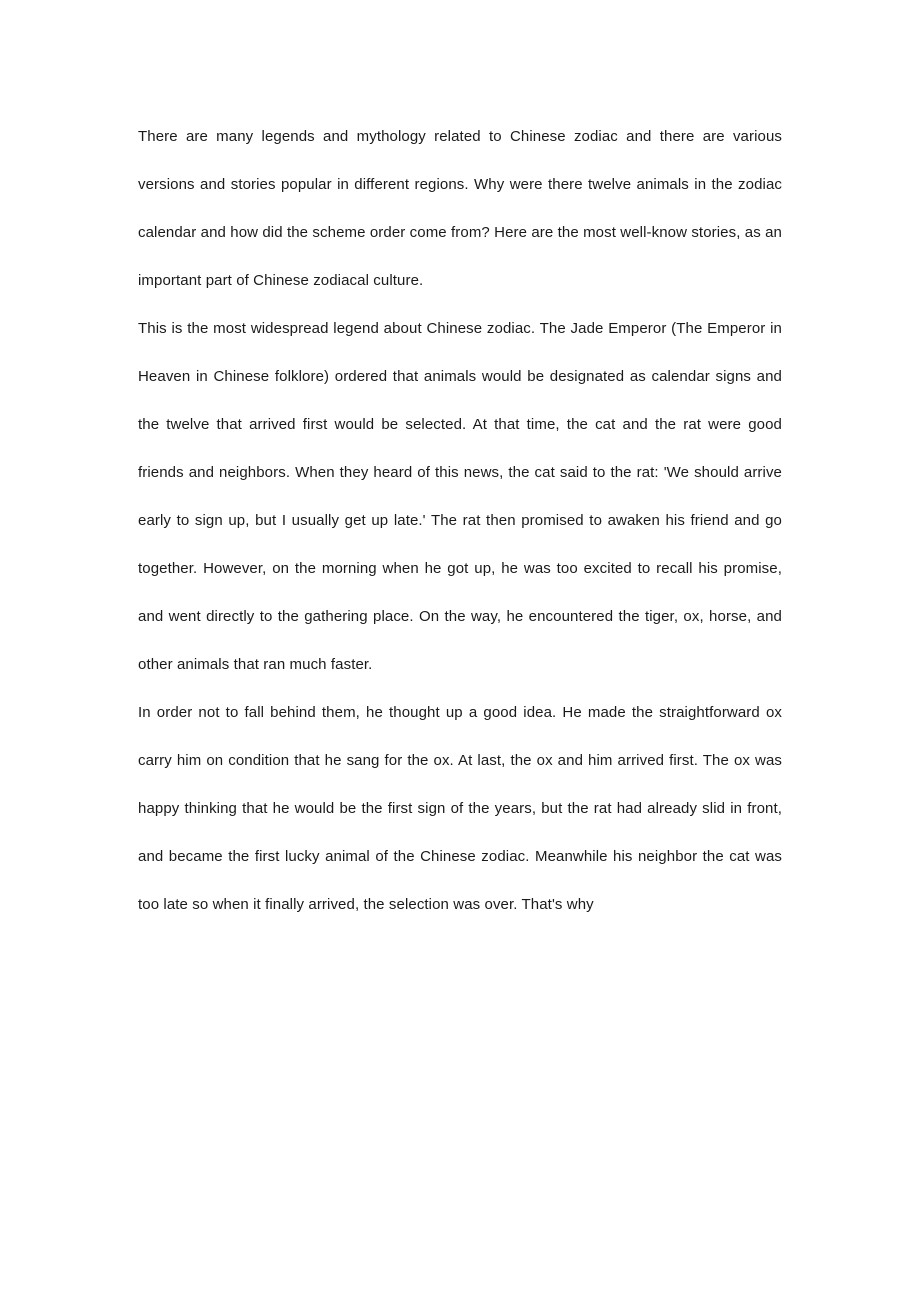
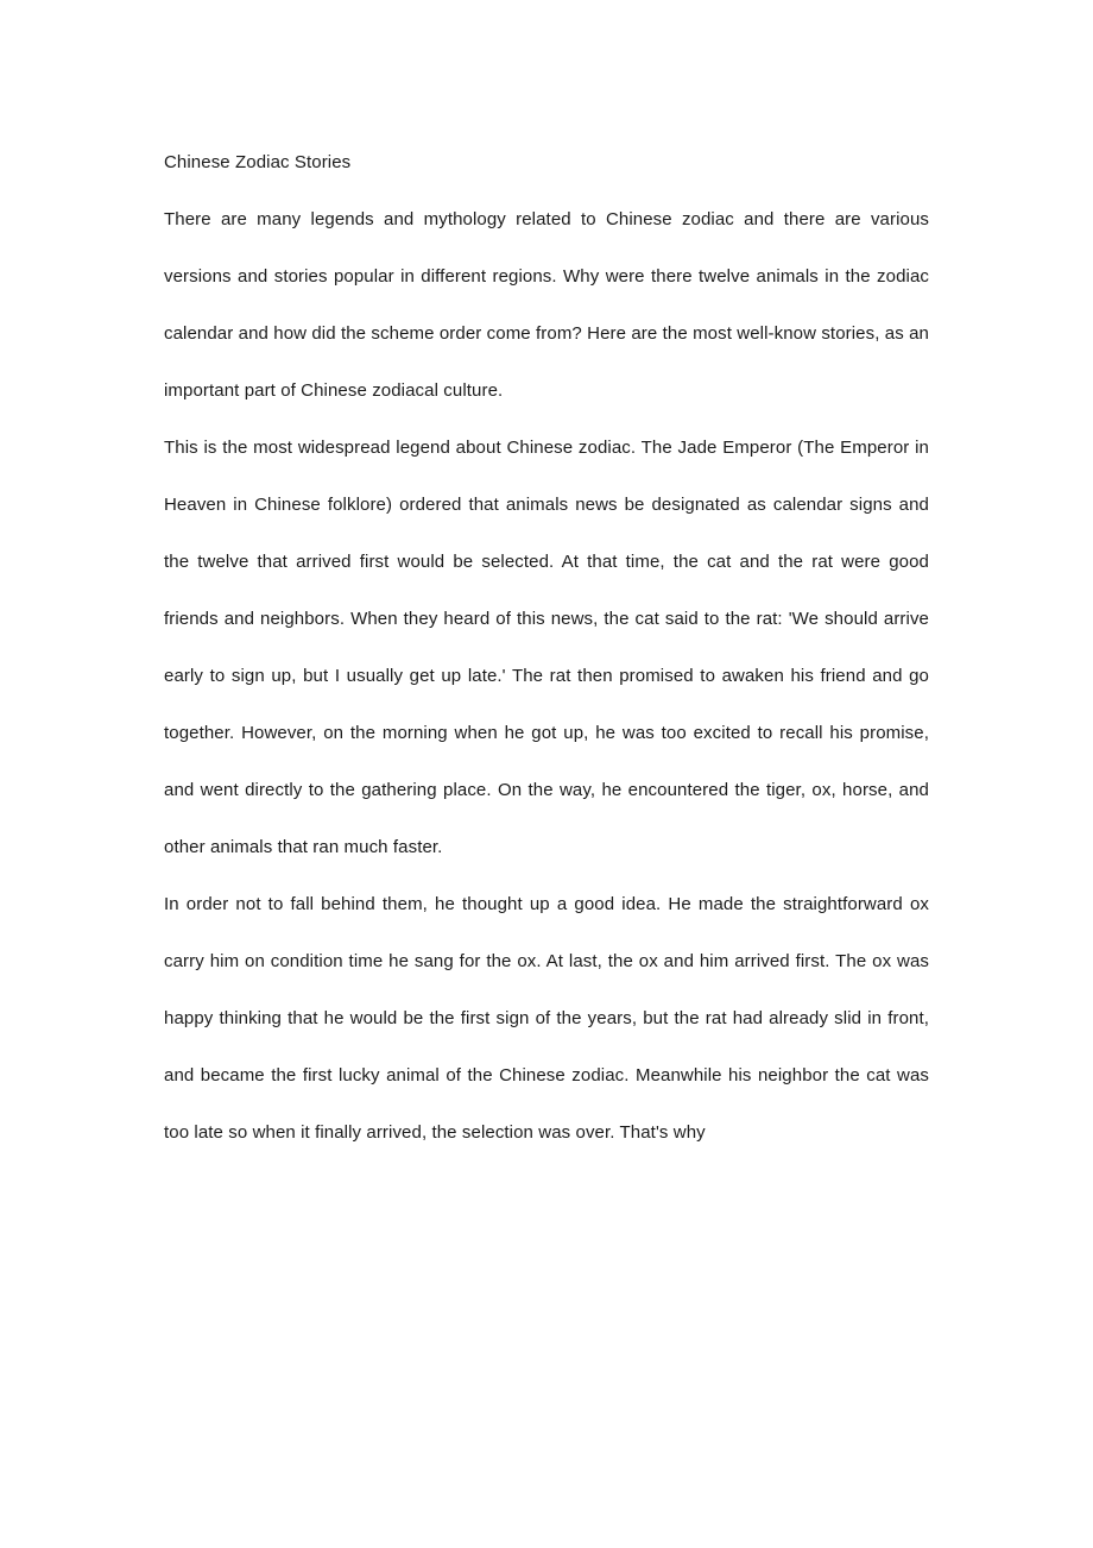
+ Chinese Zodiac Stories
  There are many legends and mythology related to Chinese zodiac and there are various versions and stories popular in different regions. Why were there twelve animals in the zodiac calendar and how did the scheme order come from? Here are the most well-know stories, as an important part of Chinese zodiacal culture.
- This is the most widespread legend about Chinese zodiac. The Jade Emperor (The Emperor in Heaven in Chinese folklore) ordered that animals would be designated as calendar signs and the twelve that arrived first would be selected. At that time, the cat and the rat were good friends and neighbors. When they heard of this news, the cat said to the rat: 'We should arrive early to sign up, but I usually get up late.' The rat then promised to awaken his friend and go together. However, on the morning when he got up, he was too excited to recall his promise, and went directly to the gathering place. On the way, he encountered the tiger, ox, horse, and other animals that ran much faster.
+ This is the most widespread legend about Chinese zodiac. The Jade Emperor (The Emperor in Heaven in Chinese folklore) ordered that animals news be designated as calendar signs and the twelve that arrived first would be selected. At that time, the cat and the rat were good friends and neighbors. When they heard of this news, the cat said to the rat: 'We should arrive early to sign up, but I usually get up late.' The rat then promised to awaken his friend and go together. However, on the morning when he got up, he was too excited to recall his promise, and went directly to the gathering place. On the way, he encountered the tiger, ox, horse, and other animals that ran much faster.
- In order not to fall behind them, he thought up a good idea. He made the straightforward ox carry him on condition that he sang for the ox. At last, the ox and him arrived first. The ox was happy thinking that he would be the first sign of the years, but the rat had already slid in front, and became the first lucky animal of the Chinese zodiac. Meanwhile his neighbor the cat was too late so when it finally arrived, the selection was over. That's why
+ In order not to fall behind them, he thought up a good idea. He made the straightforward ox carry him on condition time he sang for the ox. At last, the ox and him arrived first. The ox was happy thinking that he would be the first sign of the years, but the rat had already slid in front, and became the first lucky animal of the Chinese zodiac. Meanwhile his neighbor the cat was too late so when it finally arrived, the selection was over. That's why
